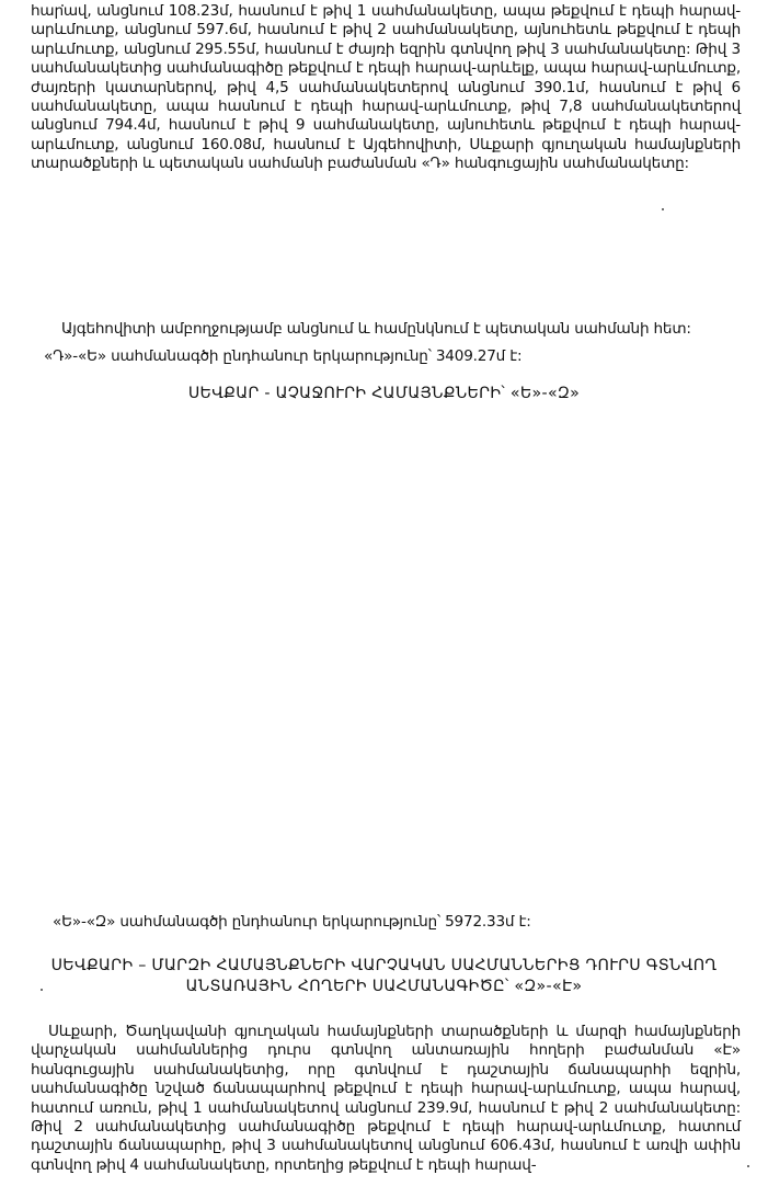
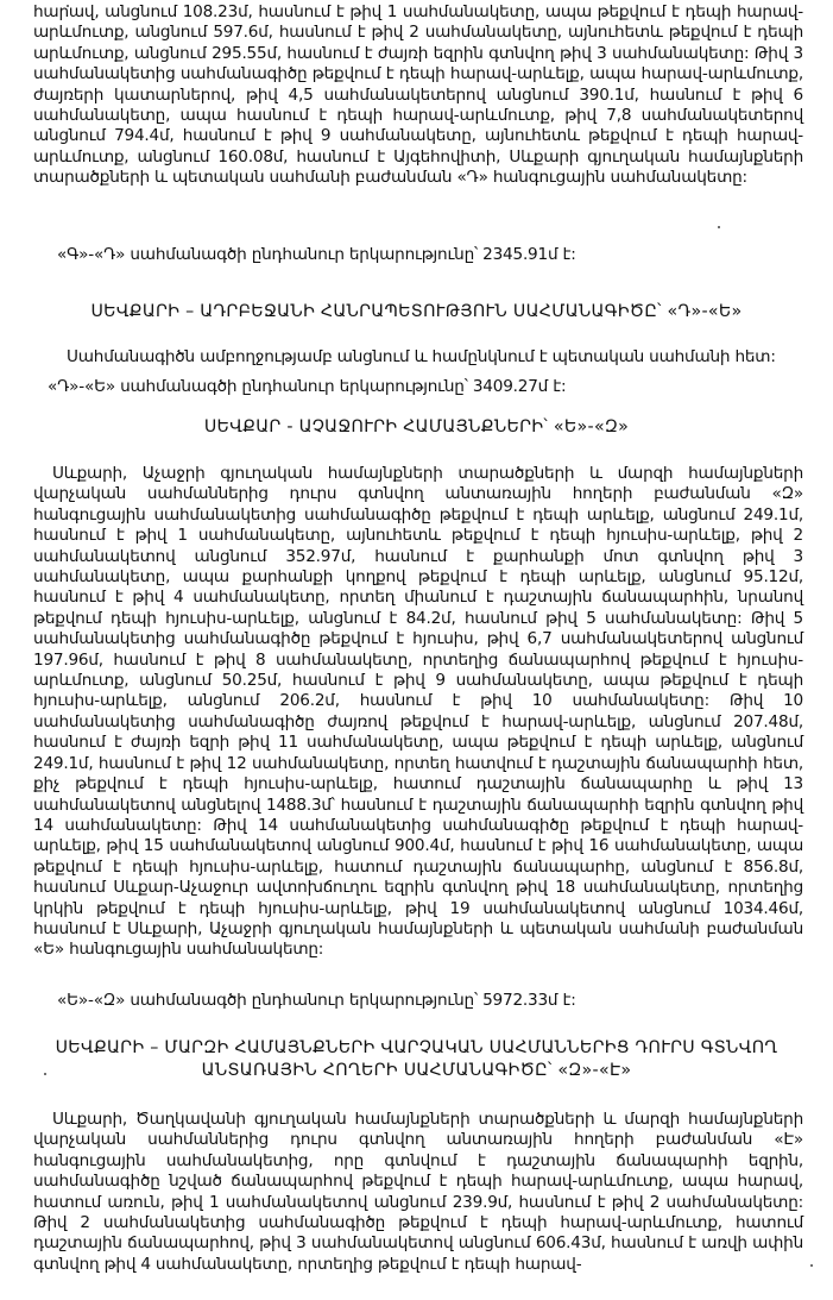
  հարավ, անցնում 108.23մ, հասնում է թիվ 1 սահմանակետը, ապա թեքվում է դեպի հարավ-արևմուտք, անցնում 597.6մ, հասնում է թիվ 2 սահմանակետը, այնուհետև թեքվում է դեպի արևմուտք, անցնում 295.55մ, հասնում է ժայռի եզրին գտնվող թիվ 3 սահմանակետը: Թիվ 3 սահմանակետից սահմանագիծը թեքվում է դեպի հարավ-արևելք, ապա հարավ-արևմուտք, ժայռերի կատարներով, թիվ 4,5 սահմանակետերով անցնում 390.1մ, հասնում է թիվ 6 սահմանակետը, ապա հասնում է դեպի հարավ-արևմուտք, թիվ 7,8 սահմանակետերով անցնում 794.4մ, հասնում է թիվ 9 սահմանակետը, այնուհետև թեքվում է դեպի հարավ-արևմուտք, անցնում 160.08մ, հասնում է Այգեհովիտի, Սևքարի գյուղական համայնքների տարածքների և պետական սահմանի բաժանման «Դ» հանգուցային սահմանակետը:
+ «Գ»-«Դ» սահմանագծի ընդհանուր երկարությունը՝ 2345.91մ է:
+ ՍԵՎՔԱՐԻ – ԱԴՐԲԵՋԱՆԻ ՀԱՆՐԱՊԵՏՈՒԹՅՈՒՆ ՍԱՀՄԱՆԱԳԻԾԸ՝ «Դ»-«Ե»
- Այգեհովիտի ամբողջությամբ անցնում և համընկնում է պետական սահմանի հետ:
+ Սահմանագիծն ամբողջությամբ անցնում և համընկնում է պետական սահմանի հետ:
  «Դ»-«Ե» սահմանագծի ընդհանուր երկարությունը՝ 3409.27մ է:
  ՍԵՎՔԱՐ - ԱՉԱՋՈՒՐԻ ՀԱՄԱՅՆՔՆԵՐԻ՝ «Ե»-«Զ»
+ Սևքարի, Աչաջրի գյուղական համայնքների տարածքների և մարզի համայնքների վարչական սահմաններից դուրս գտնվող անտառային հողերի բաժանման «Զ» հանգուցային սահմանակետից սահմանագիծը թեքվում է դեպի արևելք, անցնում 249.1մ, հասնում է թիվ 1 սահմանակետը, այնուհետև թեքվում է դեպի հյուսիս-արևելք, թիվ 2 սահմանակետով անցնում 352.97մ, հասնում է քարհանքի մոտ գտնվող թիվ 3 սահմանակետը, ապա քարհանքի կողքով թեքվում է դեպի արևելք, անցնում 95.12մ, հասնում է թիվ 4 սահմանակետը, որտեղ միանում է դաշտային ճանապարհին, նրանով թեքվում դեպի հյուսիս-արևելք, անցնում է 84.2մ, հասնում թիվ 5 սահմանակետը: Թիվ 5 սահմանակետից սահմանագիծը թեքվում է հյուսիս, թիվ 6,7 սահմանակետերով անցնում 197.96մ, հասնում է թիվ 8 սահմանակետը, որտեղից ճանապարհով թեքվում է հյուսիս-արևմուտք, անցնում 50.25մ, հասնում է թիվ 9 սահմանակետը, ապա թեքվում է դեպի հյուսիս-արևելք, անցնում 206.2մ, հասնում է թիվ 10 սահմանակետը: Թիվ 10 սահմանակետից սահմանագիծը ժայռով թեքվում է հարավ-արևելք, անցնում 207.48մ, հասնում է ժայռի եզրի թիվ 11 սահմանակետը, ապա թեքվում է դեպի արևելք, անցնում 249.1մ, հասնում է թիվ 12 սահմանակետը, որտեղ հատվում է դաշտային ճանապարհի հետ, քիչ թեքվում է դեպի հյուսիս-արևելք, հատում դաշտային ճանապարհը և թիվ 13 սահմանակետով անցնելով 1488.3մ՝ հասնում է դաշտային ճանապարհի եզրին գտնվող թիվ 14 սահմանակետը: Թիվ 14 սահմանակետից սահմանագիծը թեքվում է դեպի հարավ-արևելք, թիվ 15 սահմանակետով անցնում 900.4մ, հասնում է թիվ 16 սահմանակետը, ապա թեքվում է դեպի հյուսիս-արևելք, հատում դաշտային ճանապարհը, անցնում է 856.8մ, հասնում Սևքար-Աչաջուր ավտոխճուղու եզրին գտնվող թիվ 18 սահմանակետը, որտեղից կրկին թեքվում է դեպի հյուսիս-արևելք, թիվ 19 սահմանակետով անցնում 1034.46մ, հասնում է Սևքարի, Աչաջրի գյուղական համայնքների և պետական սահմանի բաժանման «Ե» հանգուցային սահմանակետը:
  «Ե»-«Զ» սահմանագծի ընդհանուր երկարությունը՝ 5972.33մ է:
  ՍԵՎՔԱՐԻ – ՄԱՐԶԻ ՀԱՄԱՅՆՔՆԵՐԻ ՎԱՐՉԱԿԱՆ ՍԱՀՄԱՆՆԵՐԻՑ ԴՈՒՐՍ ԳՏՆՎՈՂ
  ԱՆՏԱՌԱՅԻՆ ՀՈՂԵՐԻ ՍԱՀՄԱՆԱԳԻԾԸ՝ «Զ»-«Է»
- Սևքարի, Ծաղկավանի գյուղական համայնքների տարածքների և մարզի համայնքների վարչական սահմաններից դուրս գտնվող անտառային հողերի բաժանման «Է» հանգուցային սահմանակետից, որը գտնվում է դաշտային ճանապարհի եզրին, սահմանագիծը նշված ճանապարհով թեքվում է դեպի հարավ-արևմուտք, ապա հարավ, հատում առուն, թիվ 1 սահմանակետով անցնում 239.9մ, հասնում է թիվ 2 սահմանակետը: Թիվ 2 սահմանակետից սահմանագիծը թեքվում է դեպի հարավ-արևմուտք, հատում դաշտային ճանապարհը, թիվ 3 սահմանակետով անցնում 606.43մ, հասնում է առվի ափին գտնվող թիվ 4 սահմանակետը, որտեղից թեքվում է դեպի հարավ-
+ Սևքարի, Ծաղկավանի գյուղական համայնքների տարածքների և մարզի համայնքների վարչական սահմաններից դուրս գտնվող անտառային հողերի բաժանման «Է» հանգուցային սահմանակետից, որը գտնվում է դաշտային ճանապարհի եզրին, սահմանագիծը նշված ճանապարհով թեքվում է դեպի հարավ-արևմուտք, ապա հարավ, հատում առուն, թիվ 1 սահմանակետով անցնում 239.9մ, հասնում է թիվ 2 սահմանակետը: Թիվ 2 սահմանակետից սահմանագիծը թեքվում է դեպի հարավ-արևմուտք, հատում դաշտային ճանապարհով, թիվ 3 սահմանակետով անցնում 606.43մ, հասնում է առվի ափին գտնվող թիվ 4 սահմանակետը, որտեղից թեքվում է դեպի հարավ-
